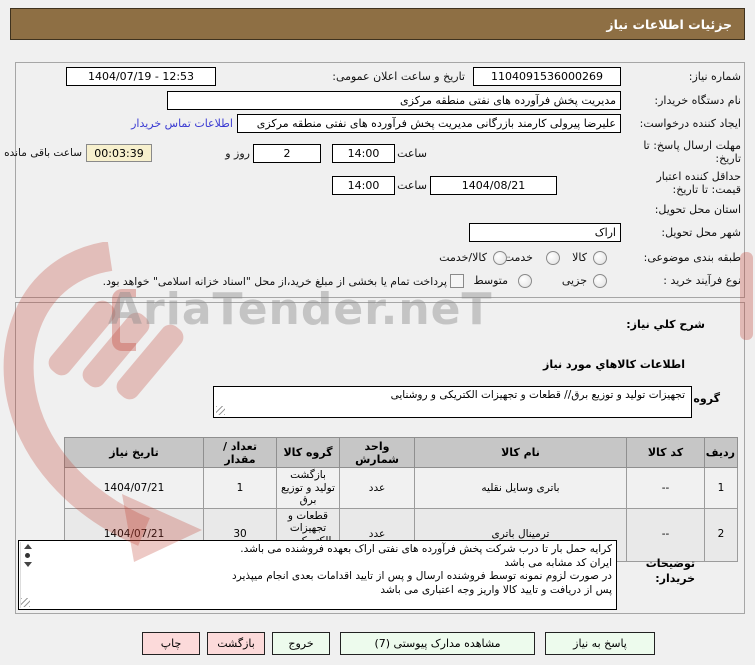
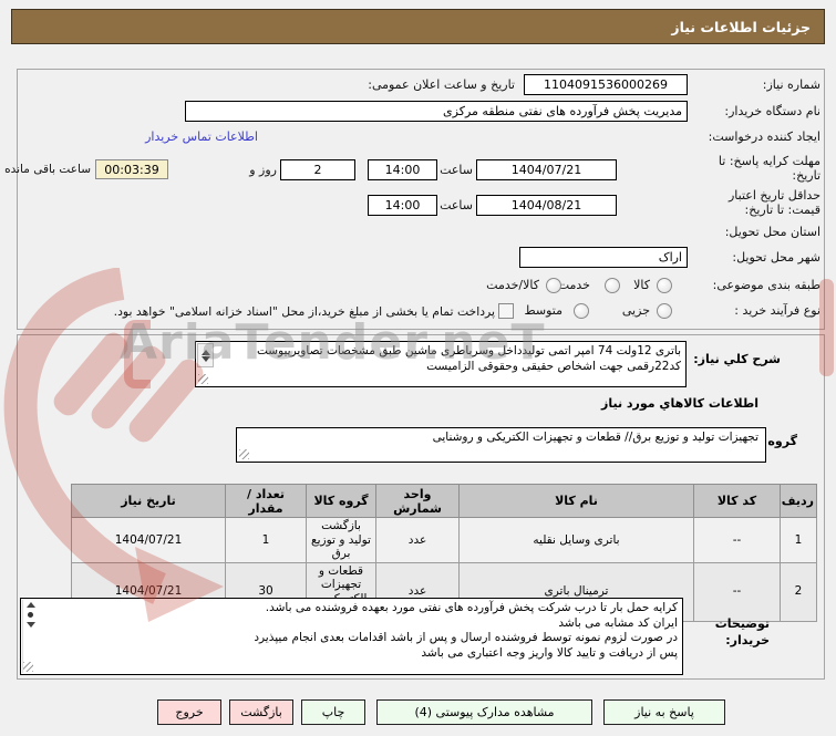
  جزئیات اطلاعات نیاز
  شماره نیاز:
  1104091536000269
  تاریخ و ساعت اعلان عمومی:
- 1404/07/19 - 12:53
  نام دستگاه خریدار:
  مدیریت پخش فرآورده های نفتی منطقه مرکزی
  ایجاد کننده درخواست:
- علیرضا پیرولی کارمند بازرگانی مدیریت پخش فرآورده های نفتی منطقه مرکزی
  اطلاعات تماس خریدار
- مهلت ارسال پاسخ: تا تاریخ:
+ مهلت کرایه پاسخ: تا تاریخ:
+ 1404/07/21
  ساعت
  14:00
  2
  روز و
  00:03:39
  ساعت باقی مانده
- حداقل کننده اعتبار قیمت: تا تاریخ:
+ حداقل تاریخ اعتبار قیمت: تا تاریخ:
  1404/08/21
  ساعت
  14:00
  استان محل تحویل:
  شهر محل تحویل:
  اراک
  طبقه بندی موضوعی:
  کالا
  خدمت
  کالا/خدمت
  نوع فرآیند خرید :
  جزیی
  متوسط
  پرداخت تمام یا بخشی از مبلغ خرید،از محل "اسناد خزانه اسلامی" خواهد بود.
  شرح کلي نیاز:
+ باتری 12ولت 74 امپر اتمی تولیدداخل وسرباطری ماشین طبق مشخصات تصاویرپیوست
+ کد22رقمی جهت اشخاص حقیقی وحقوقی الزامیست
  اطلاعات کالاهاي مورد نیاز
  تجهیزات تولید و توزیع برق// قطعات و تجهیزات الکتریکی و روشنایی
  ردیف	کد کالا	نام کالا	واحد شمارش	گروه کالا	تعداد / مقدار	تاریخ نیاز
  1	--	باتری وسایل نقلیه	عدد	بازگشت تولید و توزیع برق	1	1404/07/21
  2	--	ترمینال باتری	عدد	قطعات و تجهیزات	30	1404/07/21
  توضیحات خریدار:
- کرایه حمل بار تا درب شرکت پخش فرآورده های نفتی اراک بعهده فروشنده می باشد.
+ کرایه حمل بار تا درب شرکت پخش فرآورده های نفتی مورد بعهده فروشنده می باشد.
  ایران کد مشابه می باشد
- در صورت لزوم نمونه توسط فروشنده ارسال و پس از تایید اقدامات بعدی انجام میپذیرد
+ در صورت لزوم نمونه توسط فروشنده ارسال و پس از باشد اقدامات بعدی انجام میپذیرد
  پس از دریافت و تایید کالا واریز وجه اعتباری می باشد
  پاسخ به نیاز
- مشاهده مدارک پیوستی (7)
+ مشاهده مدارک پیوستی (4)
- خروج
+ چاپ
  بازگشت
- چاپ
+ خروج
  AriaTender.neT
